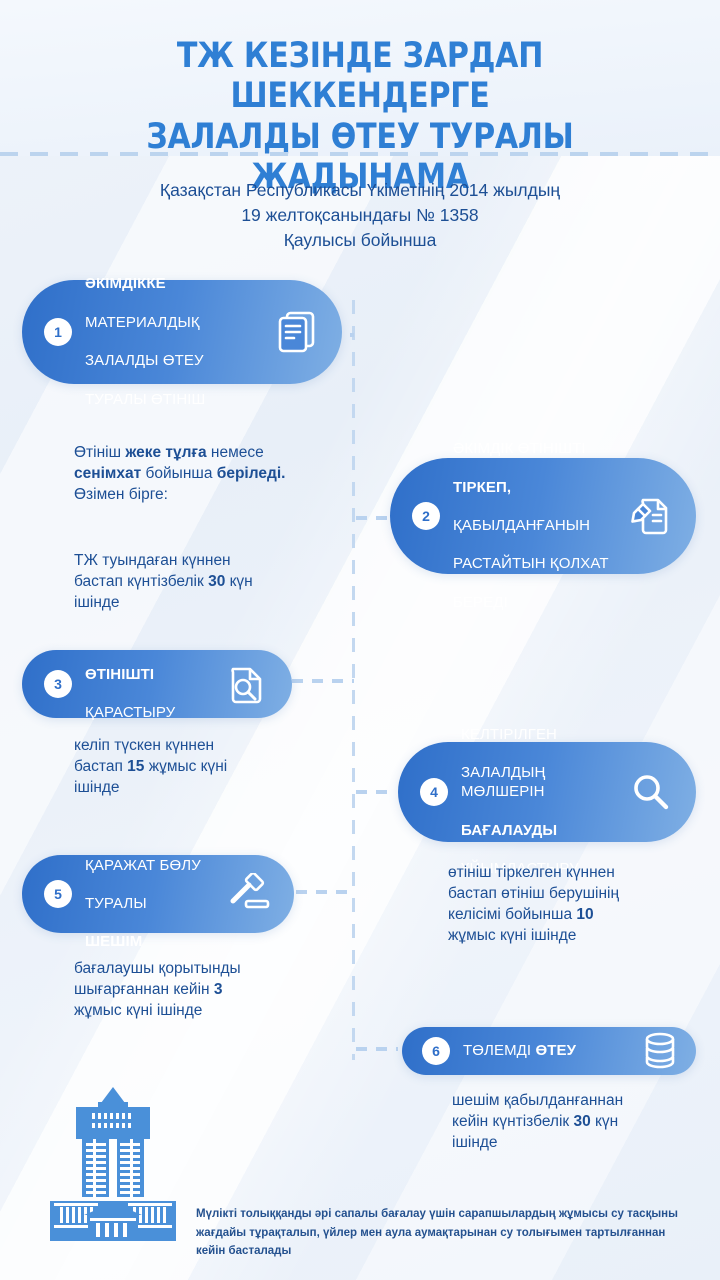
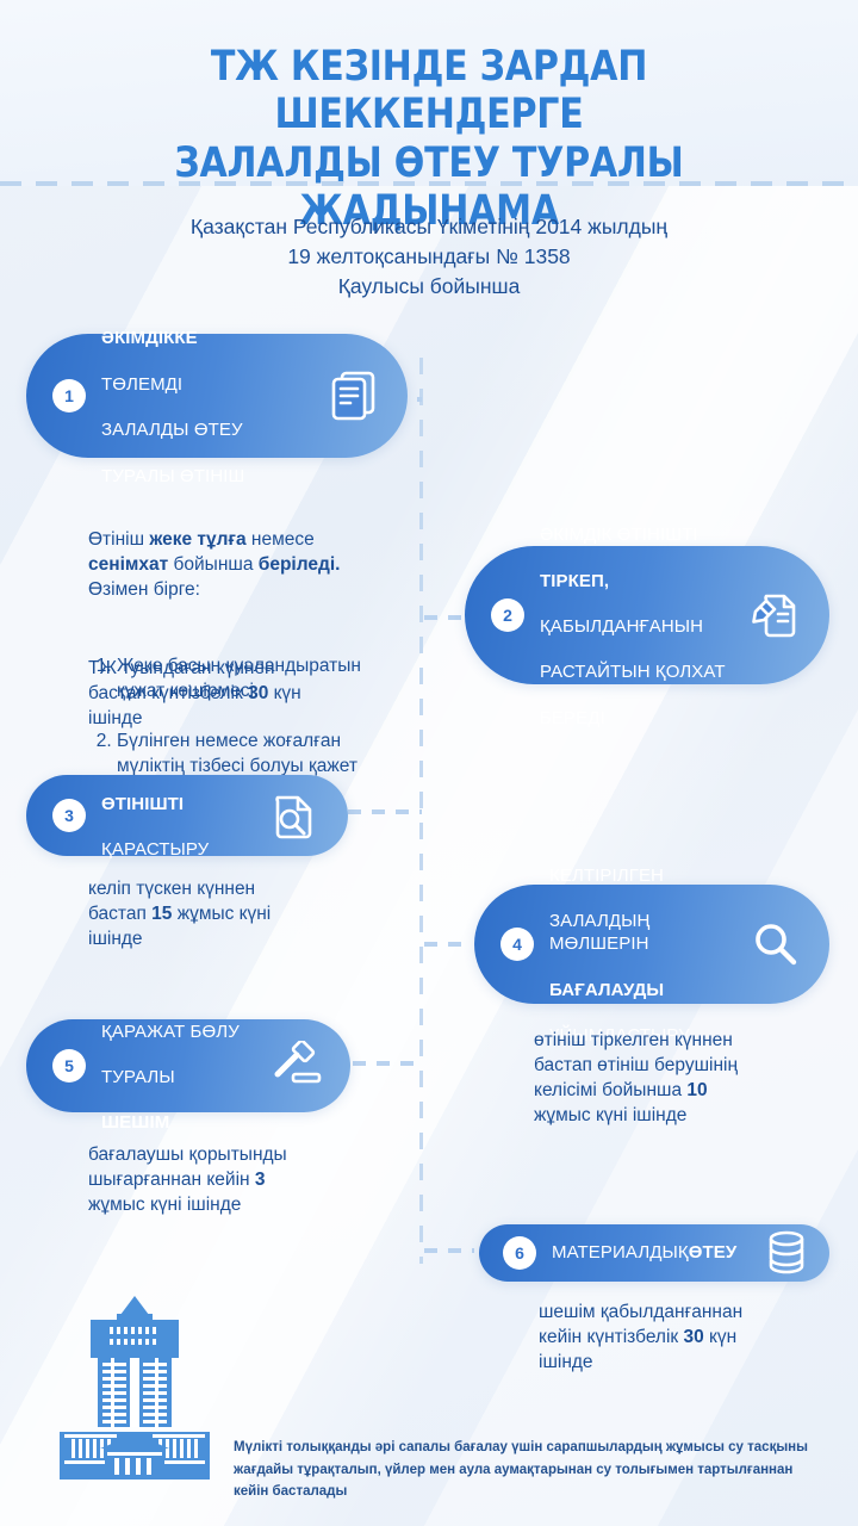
  ТЖ КЕЗІНДЕ ЗАРДАП ШЕККЕНДЕРГЕ
  ЗАЛАЛДЫ ӨТЕУ ТУРАЛЫ ЖАДЫНАМА
  Қазақстан Республикасы Үкіметінің 2014 жылдың
  19 желтоқсанындағы № 1358
  Қаулысы бойынша
  1
  ӘКІМДІККЕ
- МАТЕРИАЛДЫҚ
+ ТӨЛЕМДІ
  ЗАЛАЛДЫ ӨТЕУ
  Өтініш жеке тұлға немесе
  сенімхат бойынша беріледі.
  Өзімен бірге:
+ Жеке басын куәландыратын құжат көшірмесі
+ Бүлінген немесе жоғалған мүліктің тізбесі болуы қажет
  ТЖ туындаған күннен
  бастап күнтізбелік 30 күн
  ішінде
  2
  ТІРКЕП,
  ҚАБЫЛДАНҒАНЫН
  РАСТАЙТЫН ҚОЛХАТ
  3
  ӨТІНІШТІ
  ҚАРАСТЫРУ
  келіп түскен күннен
  бастап 15 жұмыс күні
  ішінде
  4
  КЕЛТІРІЛГЕН
  ЗАЛАЛДЫҢ МӨЛШЕРІН
  БАҒАЛАУДЫ
  ҰЙЫМДАСТЫРУ
  өтініш тіркелген күннен
  бастап өтініш берушінің
  келісімі бойынша 10
  жұмыс күні ішінде
  5
  ҚАРАЖАТ БӨЛУ
  ТУРАЛЫ
  ШЕШІМ
  бағалаушы қорытынды
  шығарғаннан кейін 3
  жұмыс күні ішінде
  6
- ТӨЛЕМДІ ӨТЕУ
+ МАТЕРИАЛДЫҚӨТЕУ
  шешім қабылданғаннан
  кейін күнтізбелік 30 күн
  ішінде
  Мүлікті толыққанды әрі сапалы бағалау үшін сарапшылардың жұмысы су тасқыны
  жағдайы тұрақталып, үйлер мен аула аумақтарынан су толығымен тартылғаннан
  кейін басталады
